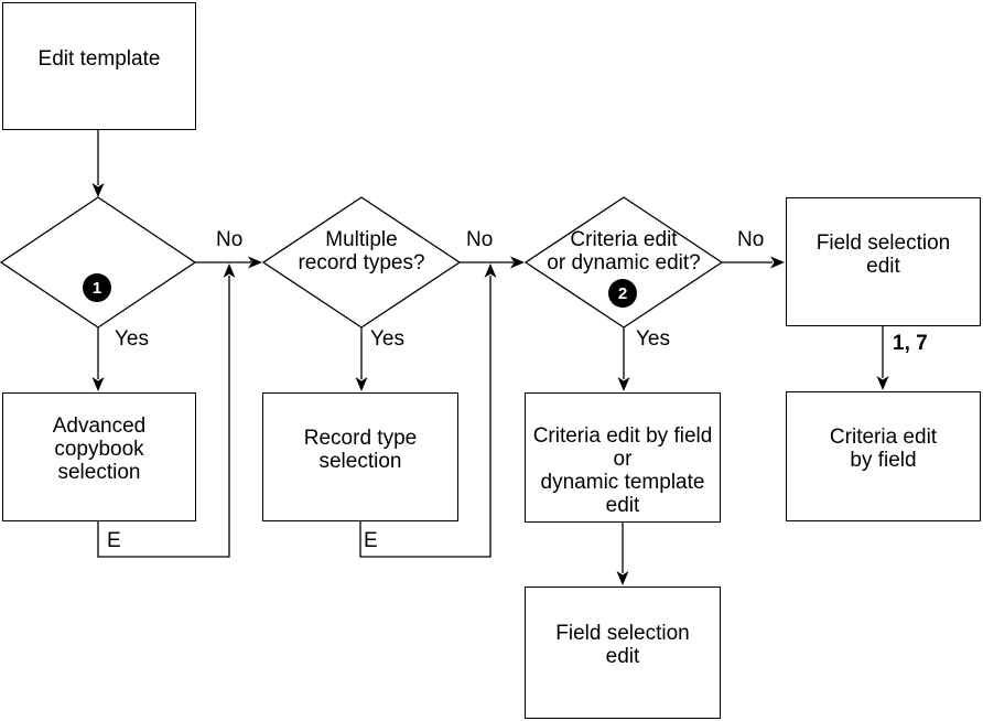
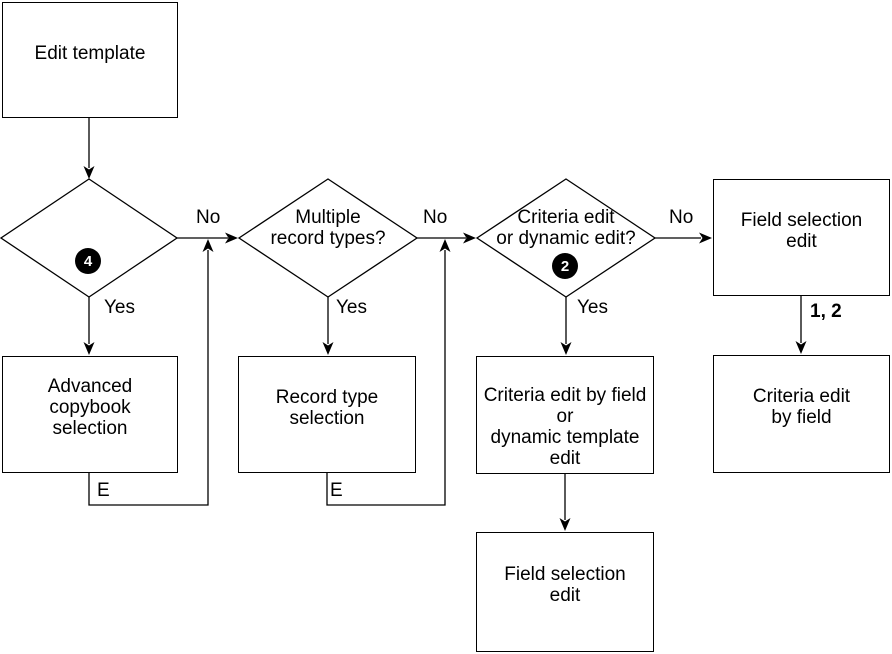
  Edit template
  Field selection
  edit
  Advanced
  copybook
  selection
  Record type
  selection
  Criteria edit by field
  or
  dynamic template
  edit
  Criteria edit
  by field
  Field selection
  edit
  Multiple
  record types?
  Criteria edit
  or dynamic edit?
- 1
+ 4
  2
  No
  No
  No
  Yes
  Yes
  Yes
  E
  E
- 1, 7
+ 1, 2
